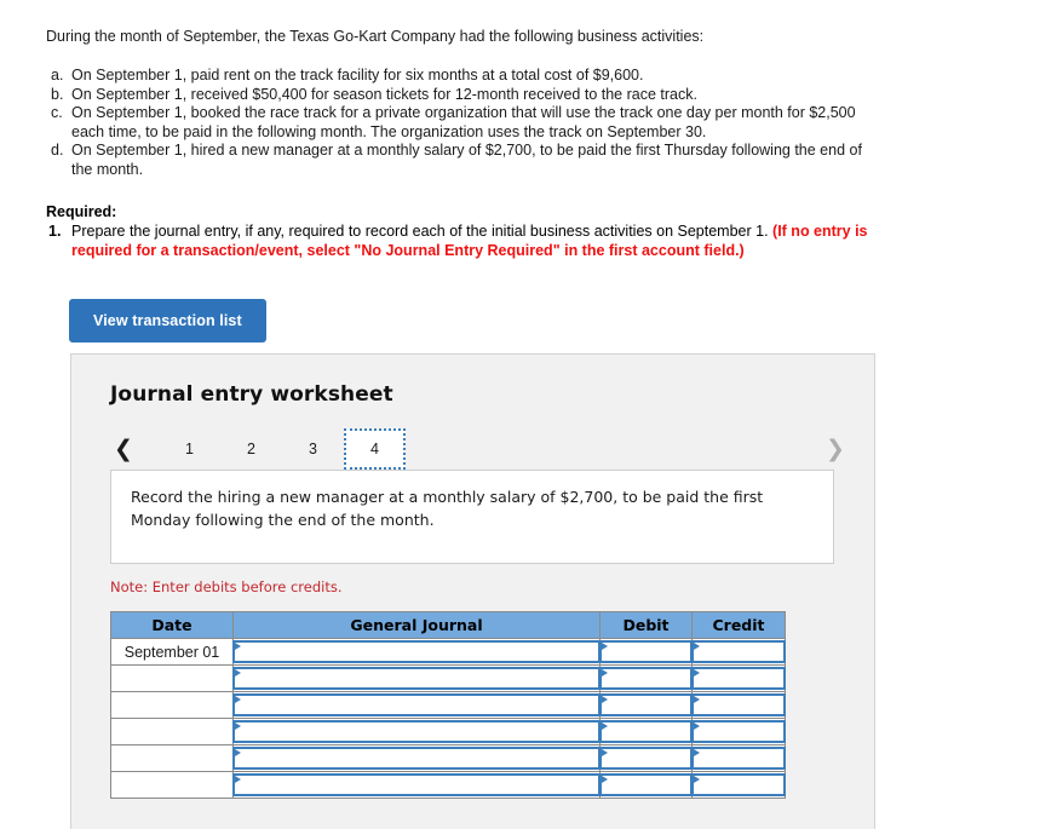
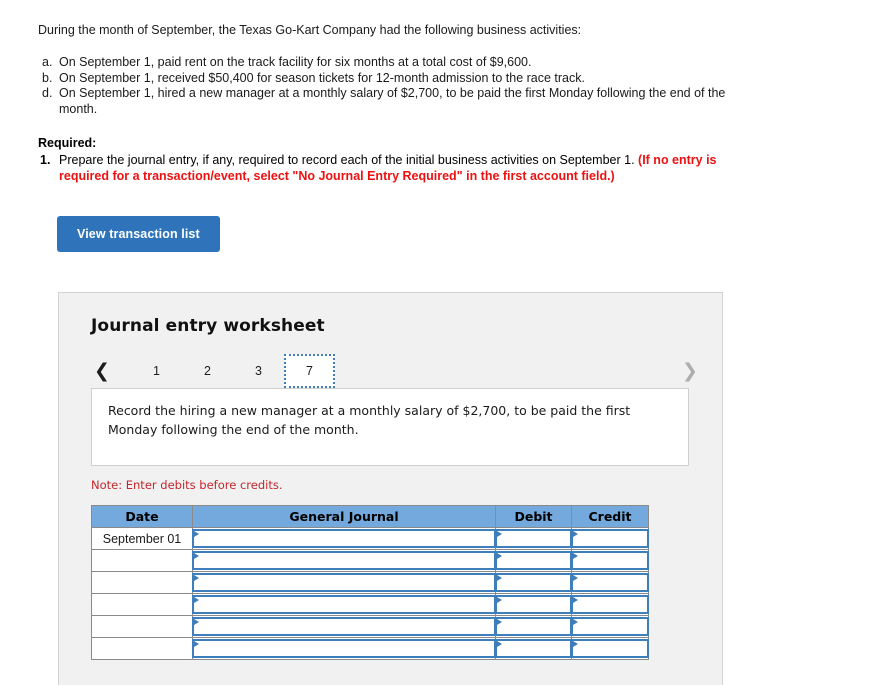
  During the month of September, the Texas Go-Kart Company had the following business activities:
  a.
  On September 1, paid rent on the track facility for six months at a total cost of $9,600.
  b.
- On September 1, received $50,400 for season tickets for 12-month received to the race track.
+ On September 1, received $50,400 for season tickets for 12-month admission to the race track.
- c.
- On September 1, booked the race track for a private organization that will use the track one day per month for $2,500 each time, to be paid in the following month. The organization uses the track on September 30.
  d.
- On September 1, hired a new manager at a monthly salary of $2,700, to be paid the first Thursday following the end of the month.
+ On September 1, hired a new manager at a monthly salary of $2,700, to be paid the first Monday following the end of the month.
  Required:
  1.
  Prepare the journal entry, if any, required to record each of the initial business activities on September 1. (If no entry is required for a transaction/event, select "No Journal Entry Required" in the first account field.)
  View transaction list
  Journal entry worksheet
  ❮
  1
  2
  3
- 4
+ 7
  ❯
  Record the hiring a new manager at a monthly salary of $2,700, to be paid the first Monday following the end of the month.
  Note: Enter debits before credits.
  Date	General Journal	Debit	Credit
  September 01
